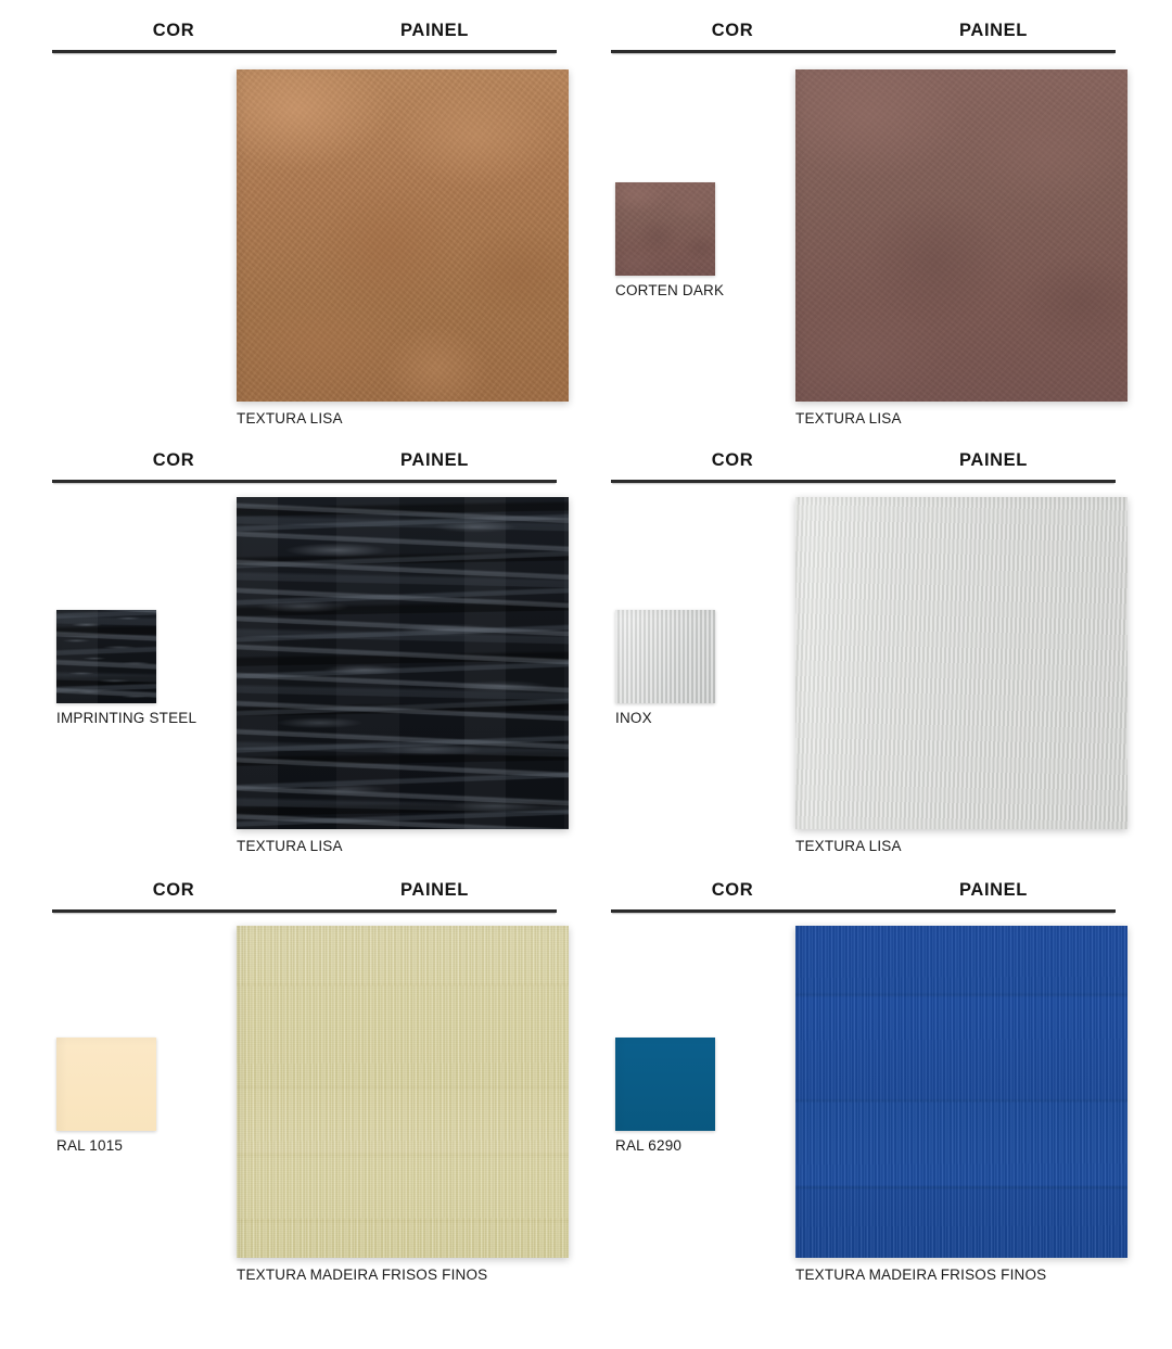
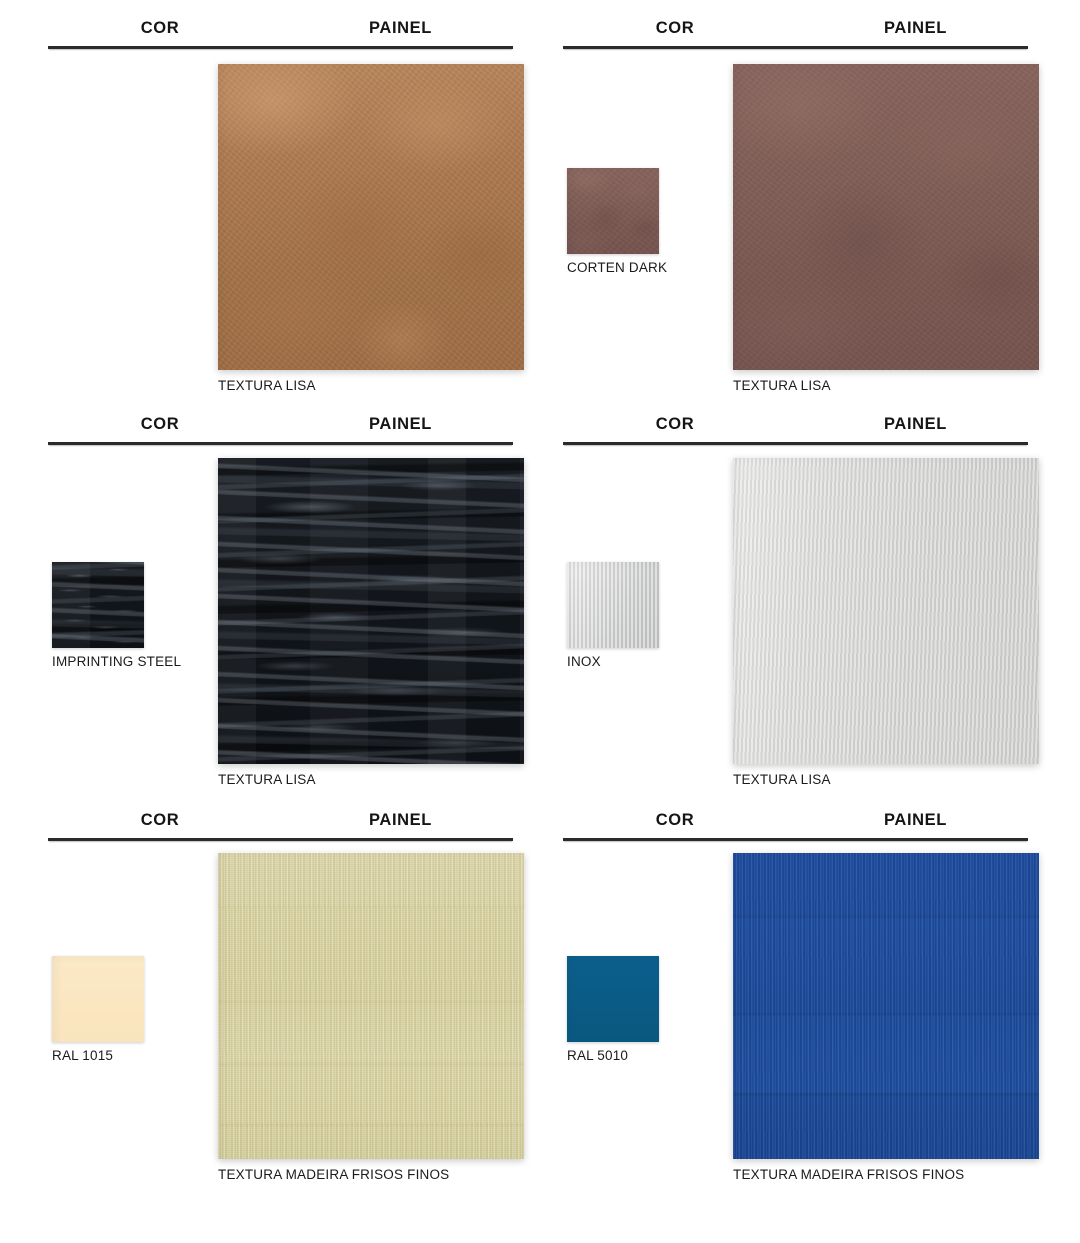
  COR
  PAINEL
  TEXTURA LISA
  COR
  PAINEL
  CORTEN DARK
  TEXTURA LISA
  COR
  PAINEL
  IMPRINTING STEEL
  TEXTURA LISA
  COR
  PAINEL
  INOX
  TEXTURA LISA
  COR
  PAINEL
  RAL 1015
  TEXTURA MADEIRA FRISOS FINOS
  COR
  PAINEL
- RAL 6290
+ RAL 5010
  TEXTURA MADEIRA FRISOS FINOS
